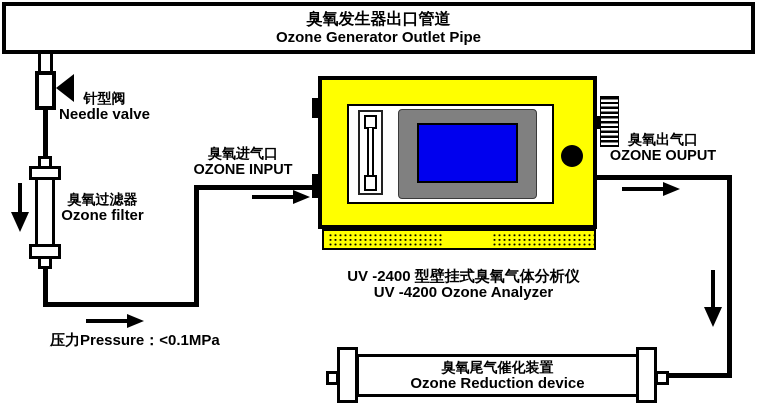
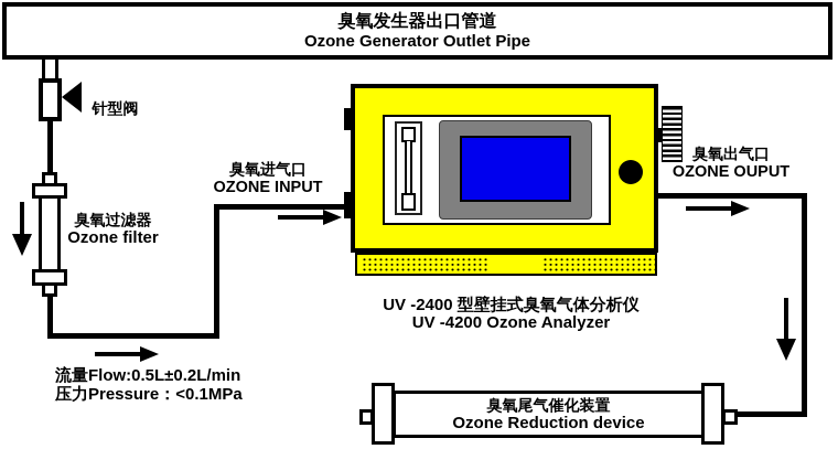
  臭氧发生器出口管道
  Ozone Generator Outlet Pipe
  针型阀
- Needle valve
  臭氧过滤器
  Ozone filter
  臭氧进气口
  OZONE INPUT
+ 流量Flow:0.5L±0.2L/min
  压力Pressure：<0.1MPa
  UV -2400 型壁挂式臭氧气体分析仪
  UV -4200 Ozone Analyzer
  臭氧出气口
  OZONE OUPUT
  臭氧尾气催化装置
  Ozone Reduction device
